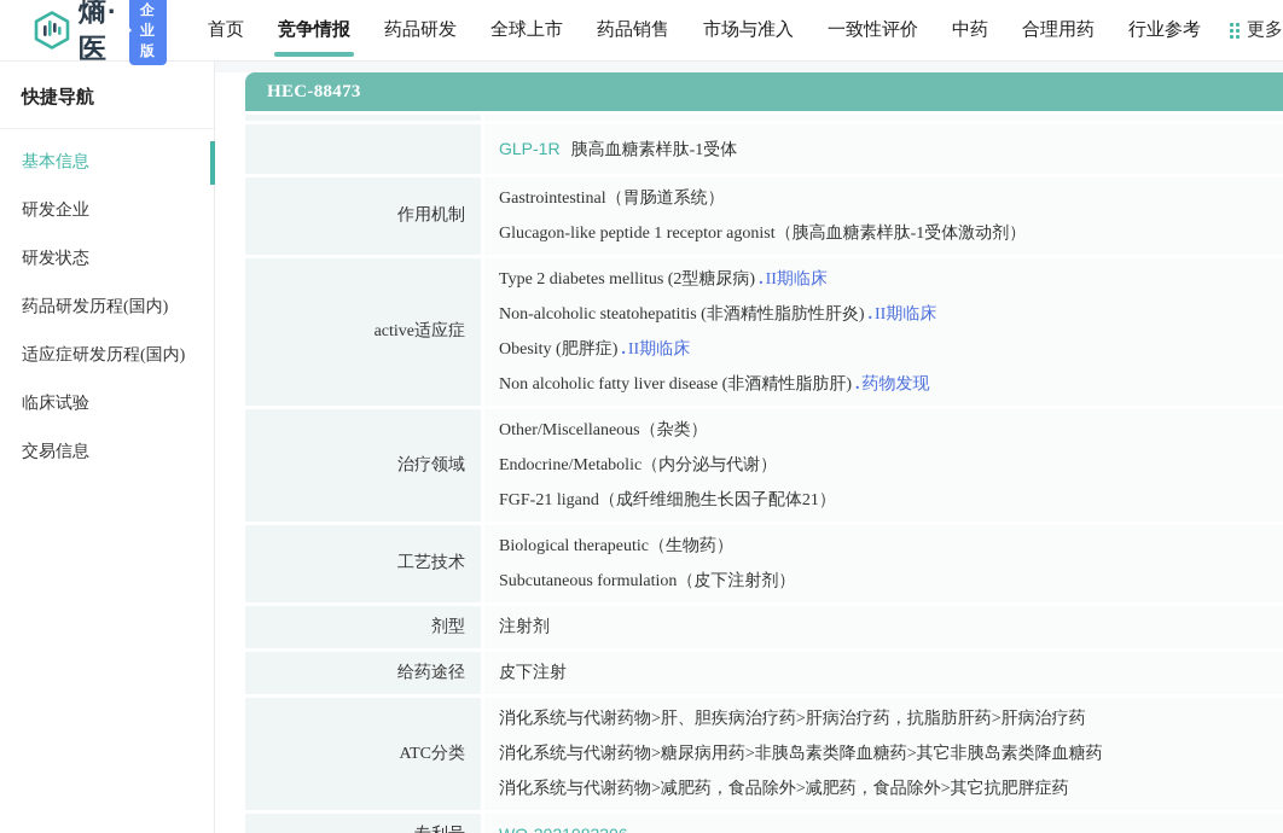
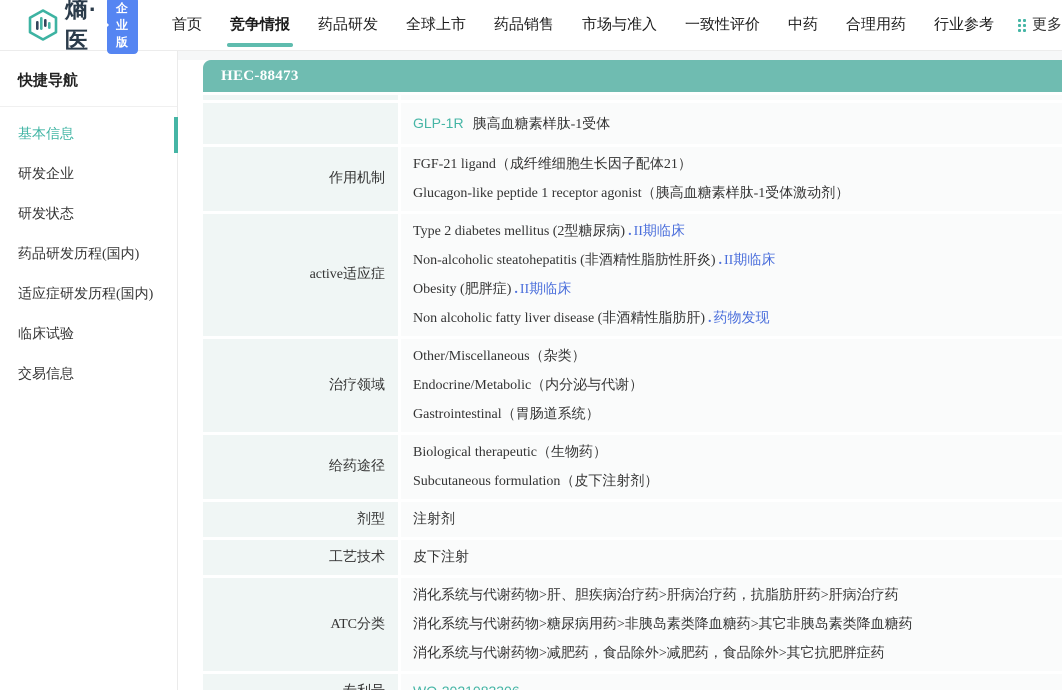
  企业版
  首页
  竞争情报
  药品研发
  全球上市
  药品销售
  市场与准入
  一致性评价
  中药
  合理用药
  行业参考
  更多
  快捷导航
  基本信息
  研发企业
  研发状态
  药品研发历程(国内)
  适应症研发历程(国内)
  临床试验
  交易信息
  HEC-88473
  GLP-1R 胰高血糖素样肽-1受体
  作用机制
- Gastrointestinal（胃肠道系统）
+ FGF-21 ligand（成纤维细胞生长因子配体21）
  Glucagon-like peptide 1 receptor agonist（胰高血糖素样肽-1受体激动剂）
  active适应症
  Type 2 diabetes mellitus (2型糖尿病) . II期临床
  Non-alcoholic steatohepatitis (非酒精性脂肪性肝炎) . II期临床
  Obesity (肥胖症) . II期临床
  Non alcoholic fatty liver disease (非酒精性脂肪肝) . 药物发现
  治疗领域
  Other/Miscellaneous（杂类）
  Endocrine/Metabolic（内分泌与代谢）
- FGF-21 ligand（成纤维细胞生长因子配体21）
+ Gastrointestinal（胃肠道系统）
- 工艺技术
+ 给药途径
  Biological therapeutic（生物药）
  Subcutaneous formulation（皮下注射剂）
  剂型
  注射剂
- 给药途径
+ 工艺技术
  皮下注射
  ATC分类
  消化系统与代谢药物>肝、胆疾病治疗药>肝病治疗药，抗脂肪肝药>肝病治疗药
  消化系统与代谢药物>糖尿病用药>非胰岛素类降血糖药>其它非胰岛素类降血糖药
  消化系统与代谢药物>减肥药，食品除外>减肥药，食品除外>其它抗肥胖症药
